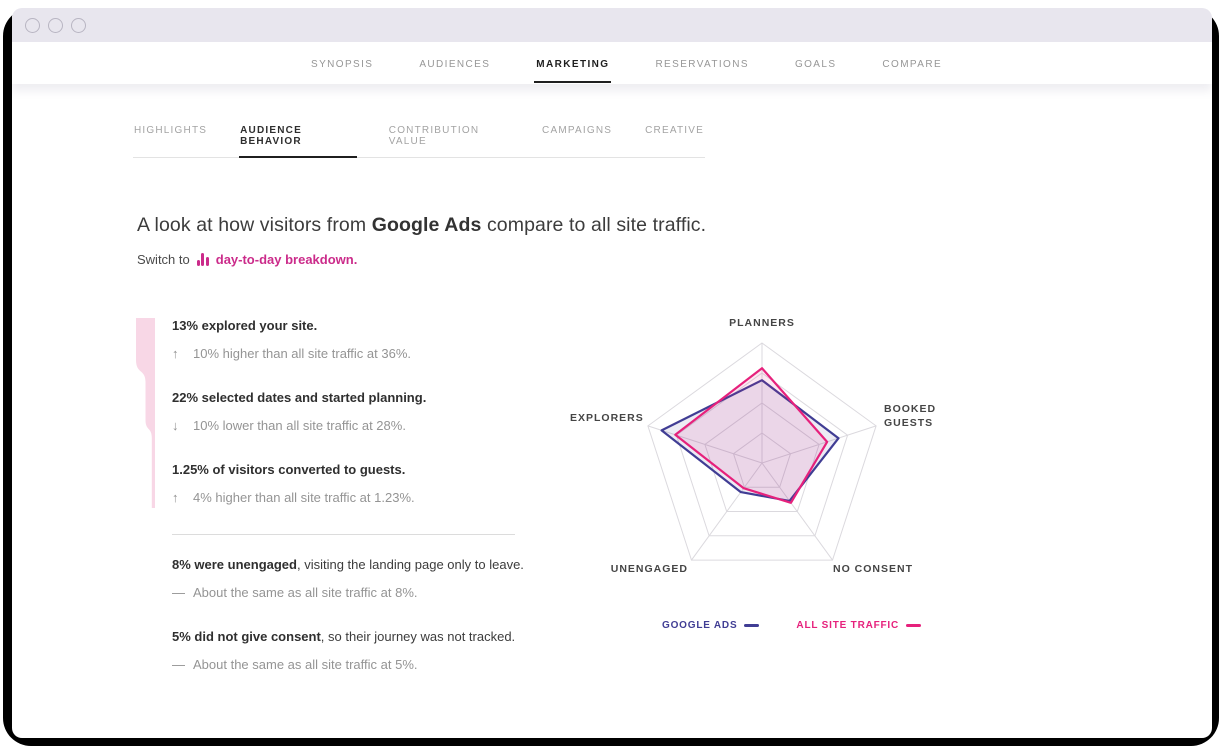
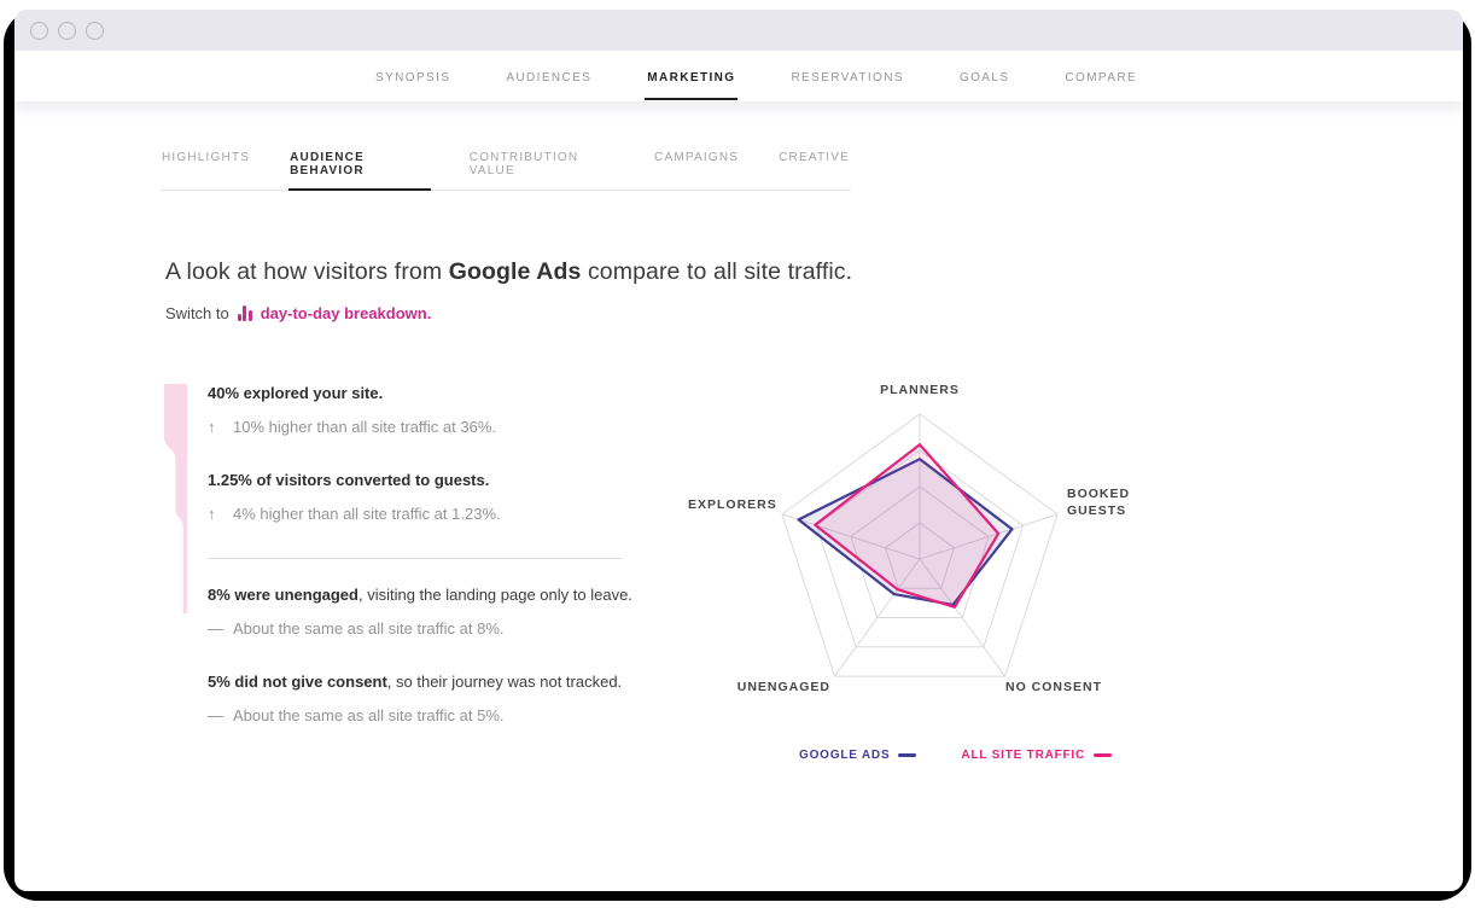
  SYNOPSIS
  AUDIENCES
  MARKETING
  RESERVATIONS
  GOALS
  COMPARE
  HIGHLIGHTS
  AUDIENCE BEHAVIOR
  CONTRIBUTION VALUE
  CAMPAIGNS
  CREATIVE
  A look at how visitors from Google Ads compare to all site traffic.
  Switch to
  day-to-day breakdown.
- 13% explored your site.
+ 40% explored your site.
  ↑
  10% higher than all site traffic at 36%.
- 22% selected dates and started planning.
- ↓
- 10% lower than all site traffic at 28%.
  1.25% of visitors converted to guests.
  ↑
  4% higher than all site traffic at 1.23%.
  8% were unengaged, visiting the landing page only to leave.
  —
  About the same as all site traffic at 8%.
  5% did not give consent, so their journey was not tracked.
  —
  About the same as all site traffic at 5%.
  PLANNERS
  BOOKED GUESTS
  NO CONSENT
  UNENGAGED
  EXPLORERS
  GOOGLE ADS
  ALL SITE TRAFFIC
